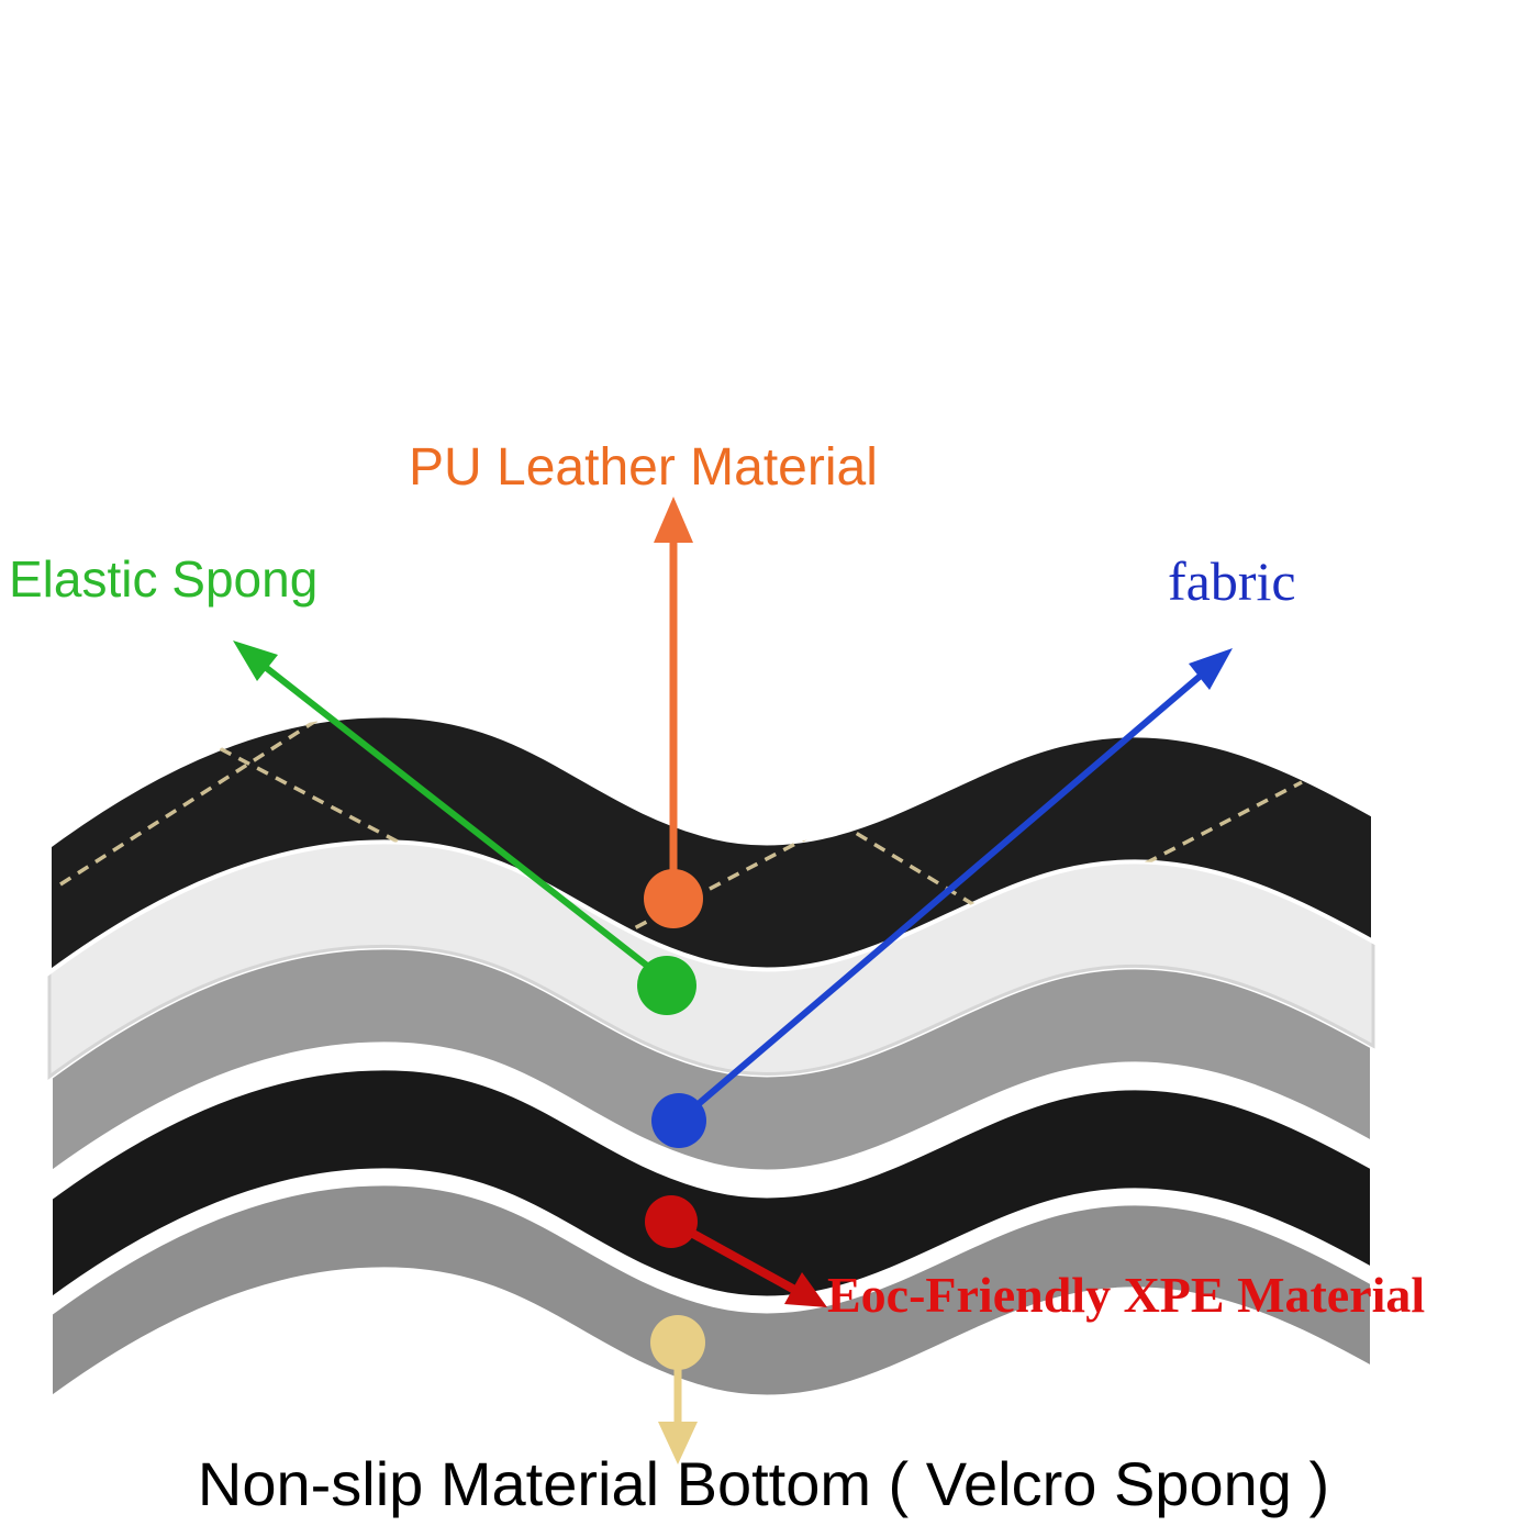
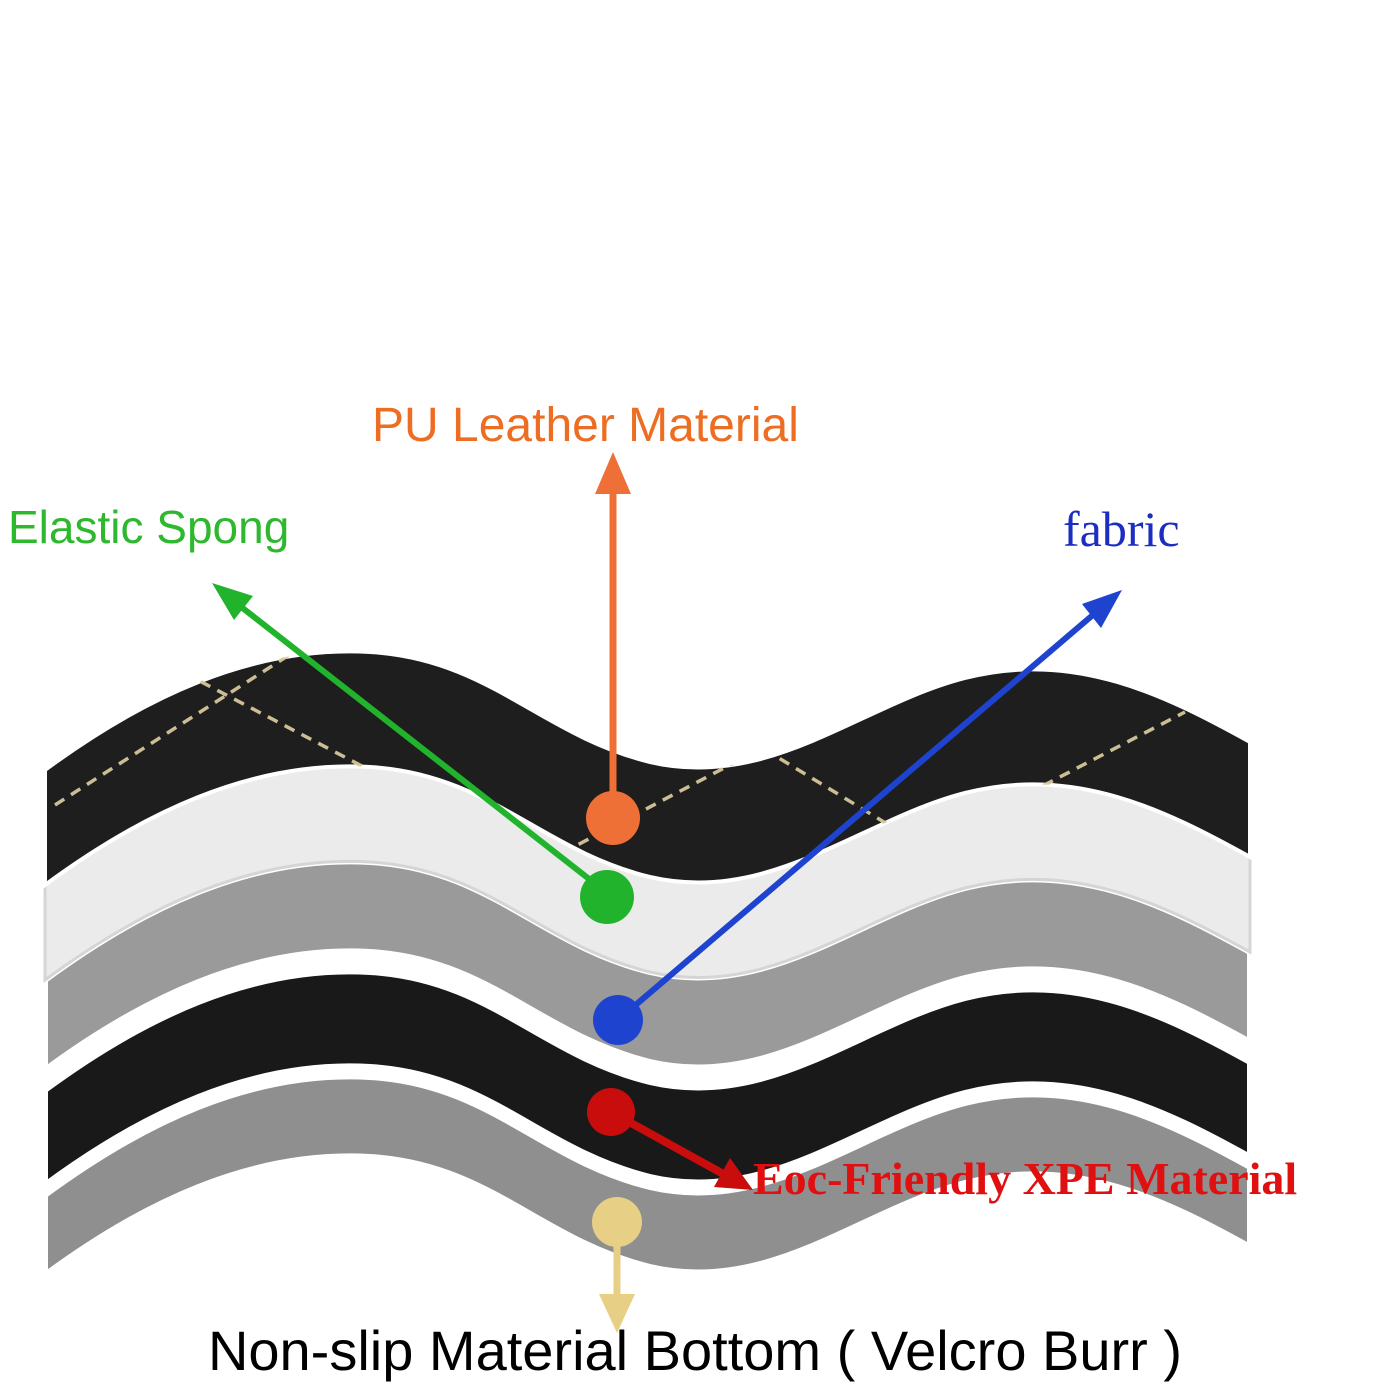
  PU Leather Material
  Elastic Spong
  fabric
  Eoc-Friendly XPE Material
- Non-slip Material Bottom ( Velcro Spong )
+ Non-slip Material Bottom ( Velcro Burr )
